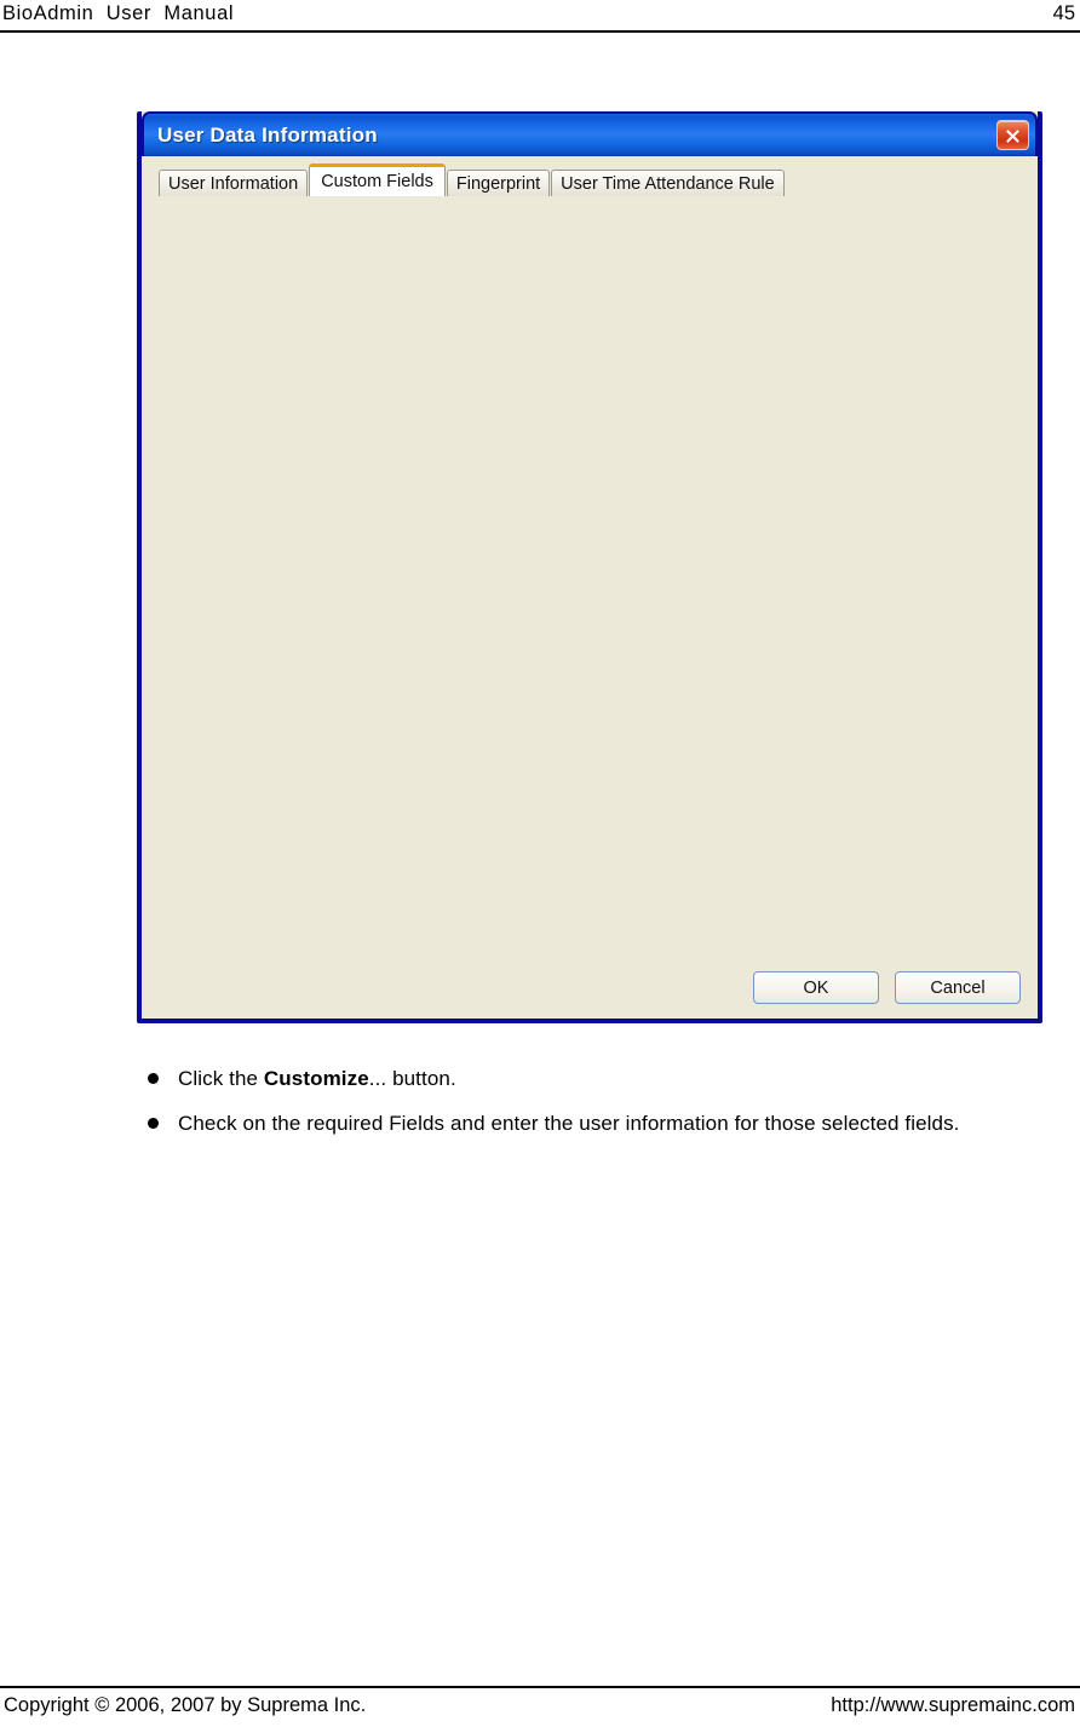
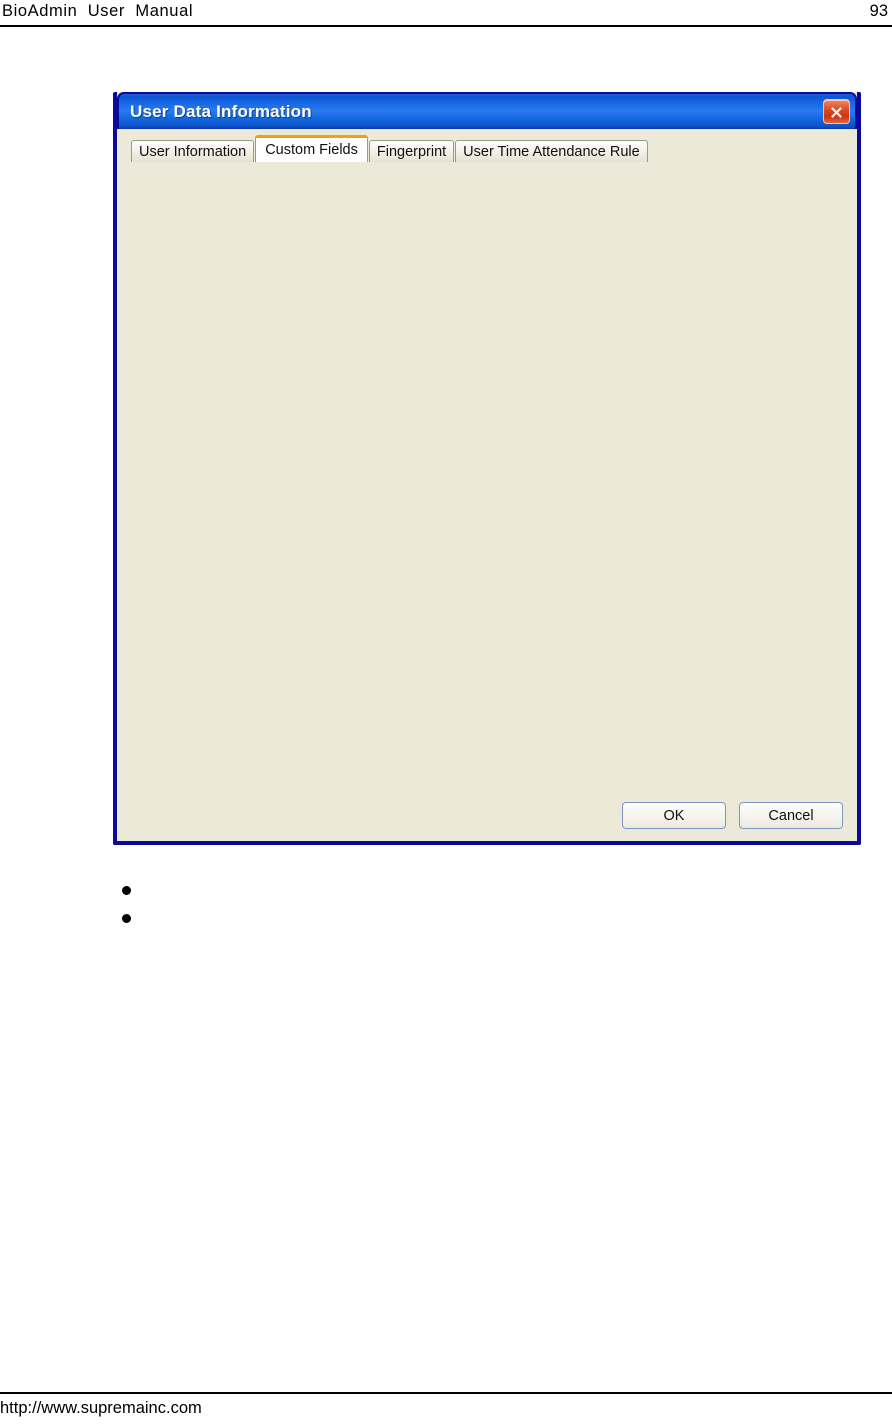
  BioAdmin User Manual
- 45
+ 93
  User Data Information
  User Information
  Custom Fields
  Fingerprint
  User Time Attendance Rule
  OK
  Cancel
- Click the Customize... button.
- Check on the required Fields and enter the user information for those selected fields.
- Copyright © 2006, 2007 by Suprema Inc.
  http://www.supremainc.com
